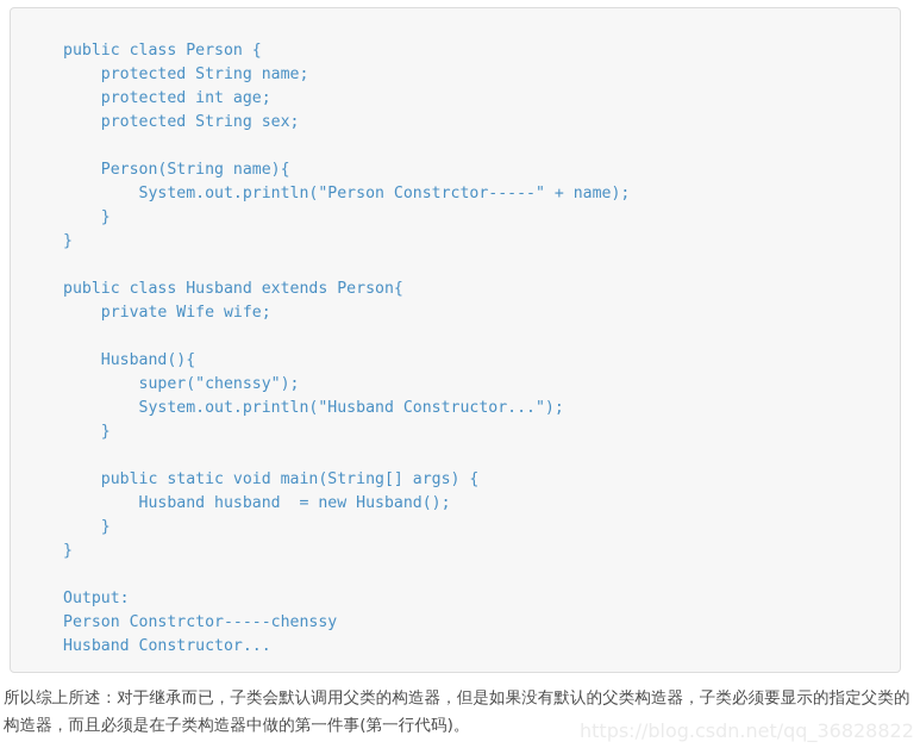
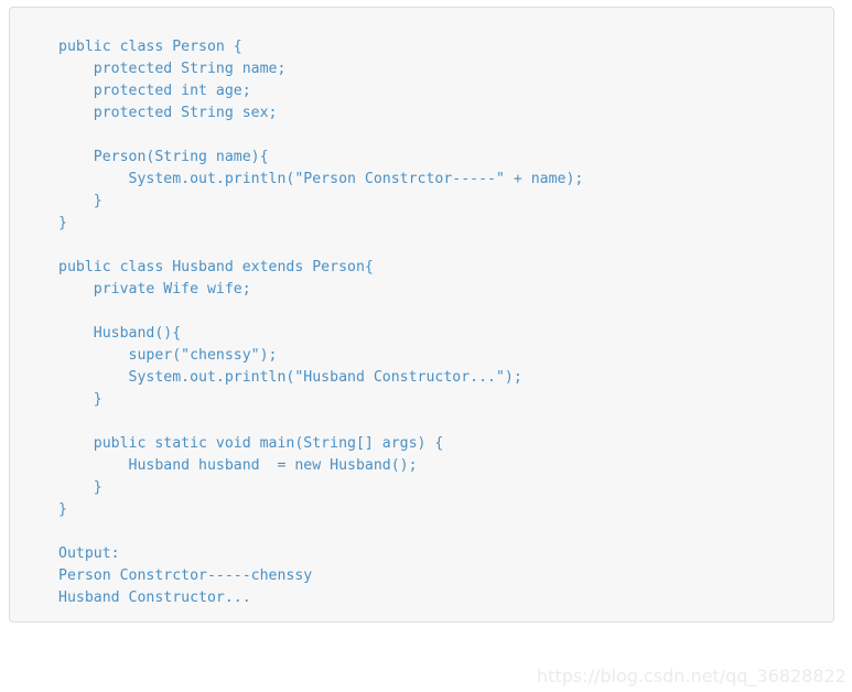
  public class Person {
  protected String name;
  protected int age;
  protected String sex;
  Person(String name){
  System.out.println("Person Constrctor-----" + name);
  }
  }
  public class Husband extends Person{
  private Wife wife;
  Husband(){
  super("chenssy");
  System.out.println("Husband Constructor...");
  }
  public static void main(String[] args) {
  Husband husband = new Husband();
  }
  }
  Output:
  Person Constrctor-----chenssy
  Husband Constructor...
- 所以综上所述：对于继承而已，子类会默认调用父类的构造器，但是如果没有默认的父类构造器，子类必须要显示的指定父类的构造器，而且必须是在子类构造器中做的第一件事(第一行代码)。
